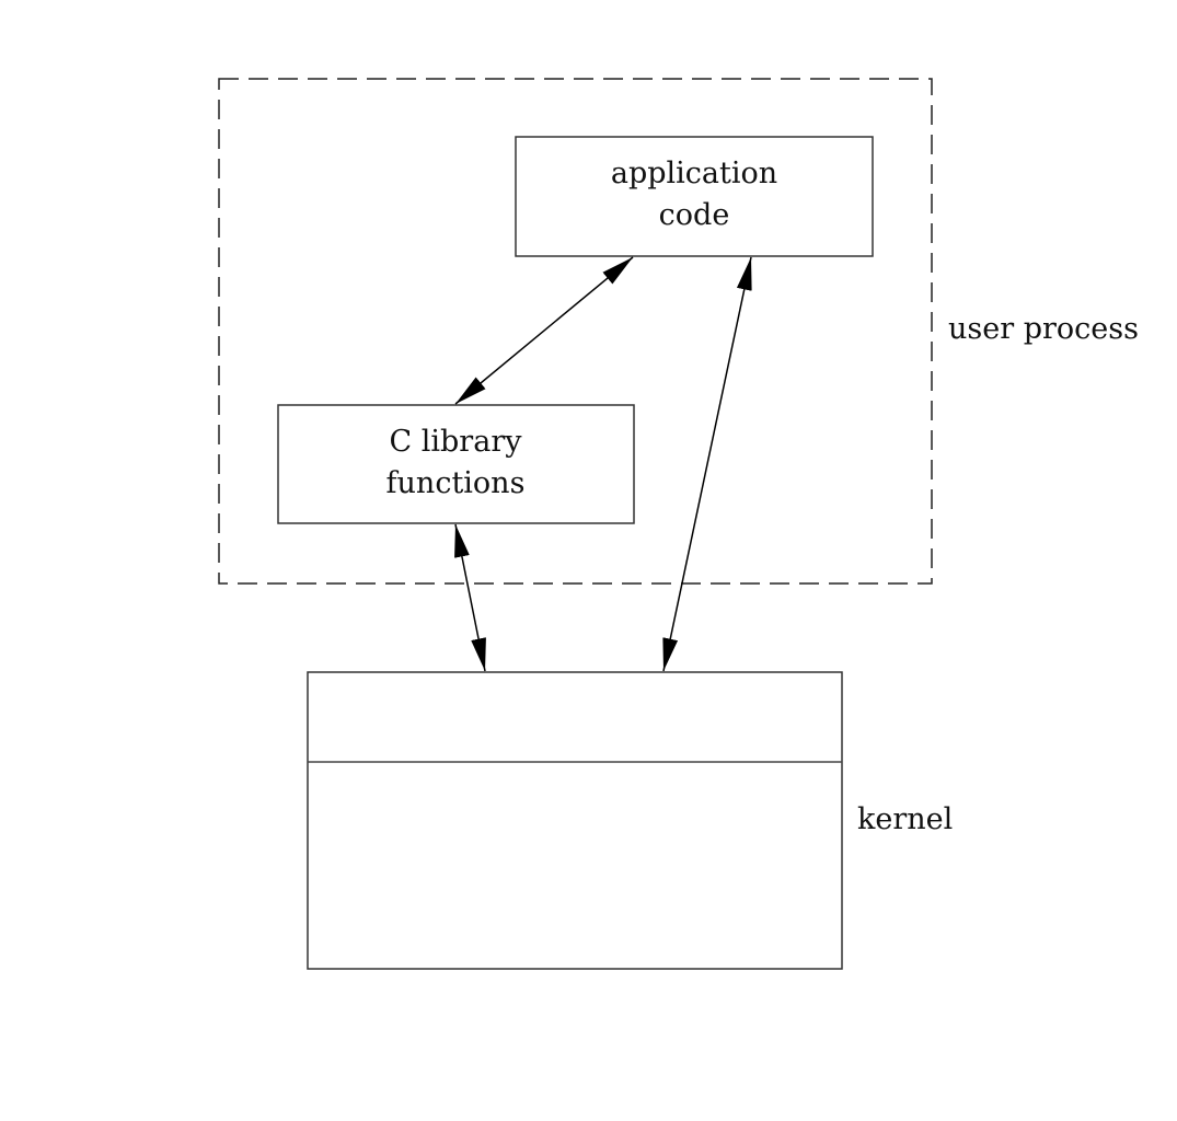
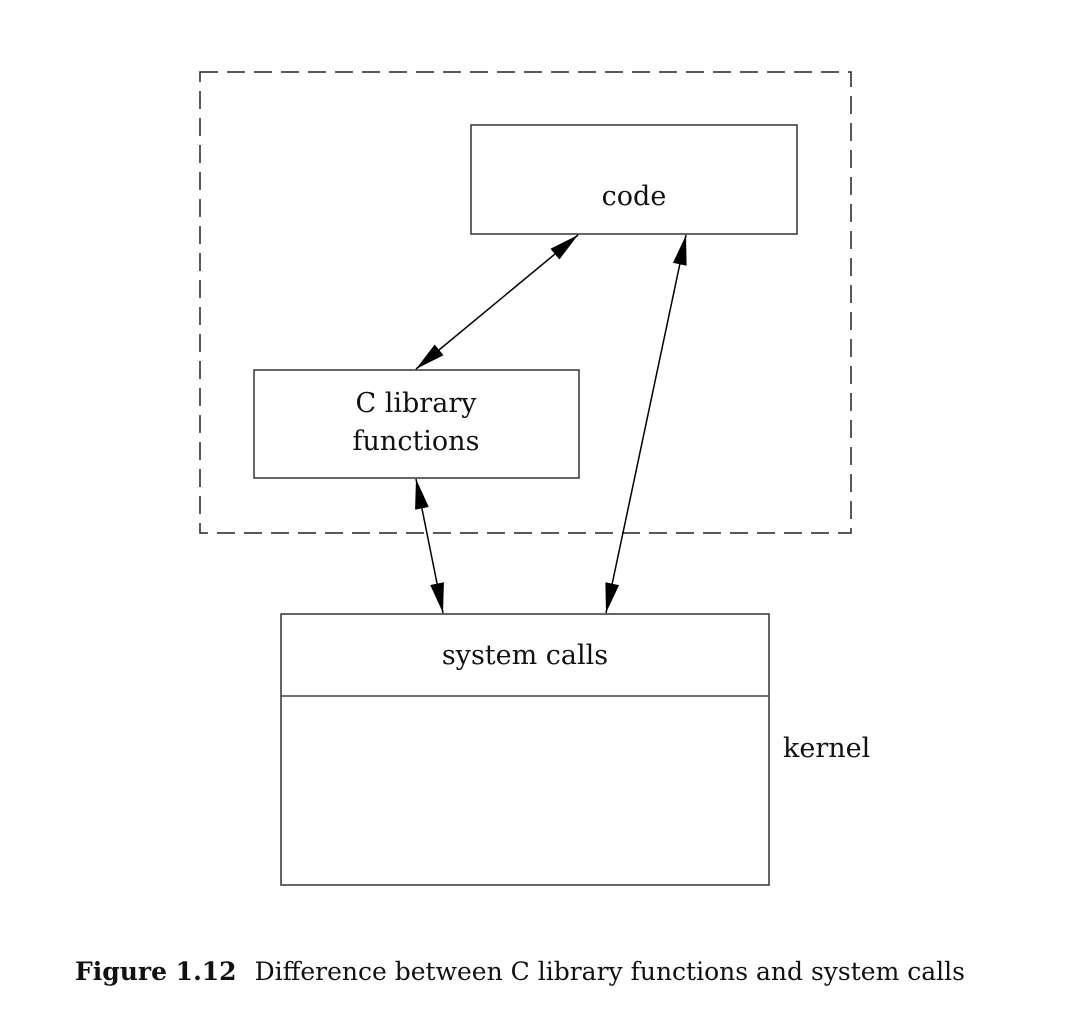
- user process
- application
  code
  C library
  functions
+ system calls
  kernel
+ Figure 1.12 Difference between C library functions and system calls
